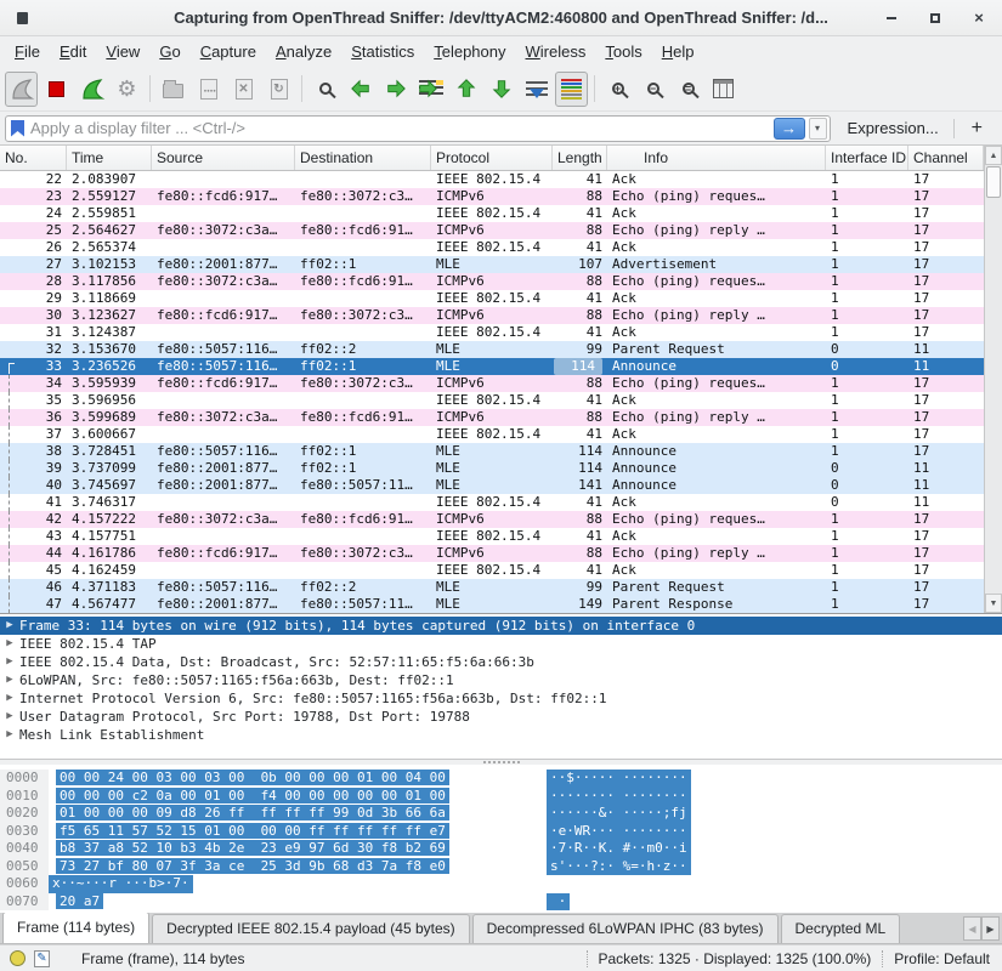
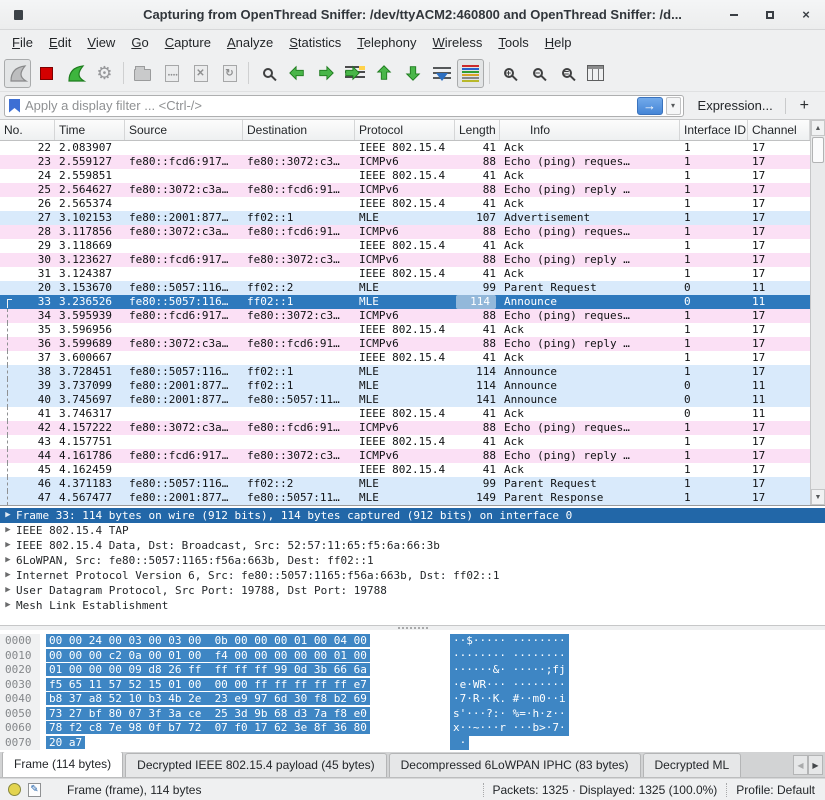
  Capturing from OpenThread Sniffer: /dev/ttyACM2:460800 and OpenThread Sniffer: /d...
  ×
  File
  Edit
  View
  Go
  Capture
  Analyze
  Statistics
  Telephony
  Wireless
  Tools
  Help
  ⚙
  ᠁
  ✕
  ↻
  +
  −
  =
  Apply a display filter ... <Ctrl-/>
  →
  ▾
  Expression...
  +
  No.
  Time
  Source
  Destination
  Protocol
  Length
  Info
  Interface ID
  Channel
  22
  2.083907
  IEEE 802.15.4
  41
  Ack
  1
  17
  23
  2.559127
  fe80::fcd6:917…
  fe80::3072:c3…
  ICMPv6
  88
  Echo (ping) reques…
  1
  17
  24
  2.559851
  IEEE 802.15.4
  41
  Ack
  1
  17
  25
  2.564627
  fe80::3072:c3a…
  fe80::fcd6:91…
  ICMPv6
  88
  Echo (ping) reply …
  1
  17
  26
  2.565374
  IEEE 802.15.4
  41
  Ack
  1
  17
  27
  3.102153
  fe80::2001:877…
  ff02::1
  MLE
  107
  Advertisement
  1
  17
  28
  3.117856
  fe80::3072:c3a…
  fe80::fcd6:91…
  ICMPv6
  88
  Echo (ping) reques…
  1
  17
  29
  3.118669
  IEEE 802.15.4
  41
  Ack
  1
  17
  30
  3.123627
  fe80::fcd6:917…
  fe80::3072:c3…
  ICMPv6
  88
  Echo (ping) reply …
  1
  17
  31
  3.124387
  IEEE 802.15.4
  41
  Ack
  1
  17
- 32
+ 20
  3.153670
  fe80::5057:116…
  ff02::2
  MLE
  99
  Parent Request
  0
  11
  33
  3.236526
  fe80::5057:116…
  ff02::1
  MLE
  114
  Announce
  0
  11
  34
  3.595939
  fe80::fcd6:917…
  fe80::3072:c3…
  ICMPv6
  88
  Echo (ping) reques…
  1
  17
  35
  3.596956
  IEEE 802.15.4
  41
  Ack
  1
  17
  36
  3.599689
  fe80::3072:c3a…
  fe80::fcd6:91…
  ICMPv6
  88
  Echo (ping) reply …
  1
  17
  37
  3.600667
  IEEE 802.15.4
  41
  Ack
  1
  17
  38
  3.728451
  fe80::5057:116…
  ff02::1
  MLE
  114
  Announce
  1
  17
  39
  3.737099
  fe80::2001:877…
  ff02::1
  MLE
  114
  Announce
  0
  11
  40
  3.745697
  fe80::2001:877…
  fe80::5057:11…
  MLE
  141
  Announce
  0
  11
  41
  3.746317
  IEEE 802.15.4
  41
  Ack
  0
  11
  42
  4.157222
  fe80::3072:c3a…
  fe80::fcd6:91…
  ICMPv6
  88
  Echo (ping) reques…
  1
  17
  43
  4.157751
  IEEE 802.15.4
  41
  Ack
  1
  17
  44
  4.161786
  fe80::fcd6:917…
  fe80::3072:c3…
  ICMPv6
  88
  Echo (ping) reply …
  1
  17
  45
  4.162459
  IEEE 802.15.4
  41
  Ack
  1
  17
  46
  4.371183
  fe80::5057:116…
  ff02::2
  MLE
  99
  Parent Request
  1
  17
  47
  4.567477
  fe80::2001:877…
  fe80::5057:11…
  MLE
  149
  Parent Response
  1
  17
  ▶
  Frame 33: 114 bytes on wire (912 bits), 114 bytes captured (912 bits) on interface 0
  ▶
  IEEE 802.15.4 TAP
  ▶
  IEEE 802.15.4 Data, Dst: Broadcast, Src: 52:57:11:65:f5:6a:66:3b
  ▶
  6LoWPAN, Src: fe80::5057:1165:f56a:663b, Dest: ff02::1
  ▶
  Internet Protocol Version 6, Src: fe80::5057:1165:f56a:663b, Dst: ff02::1
  ▶
  User Datagram Protocol, Src Port: 19788, Dst Port: 19788
  ▶
  Mesh Link Establishment
  0000
  00 00 24 00 03 00 03 00 0b 00 00 00 01 00 04 00
  ··$····· ········
  0010
  00 00 00 c2 0a 00 01 00 f4 00 00 00 00 00 01 00
  ········ ········
  0020
  01 00 00 00 09 d8 26 ff ff ff ff 99 0d 3b 66 6a
  ······&· ·····;fj
  0030
  f5 65 11 57 52 15 01 00 00 00 ff ff ff ff ff e7
  ·e·WR··· ········
  0040
  b8 37 a8 52 10 b3 4b 2e 23 e9 97 6d 30 f8 b2 69
  ·7·R··K. #··m0··i
  0050
  73 27 bf 80 07 3f 3a ce 25 3d 9b 68 d3 7a f8 e0
  s'···?:· %=·h·z··
  0060
+ 78 f2 c8 7e 98 0f b7 72 07 f0 17 62 3e 8f 36 80
  x··~···r ···b>·7·
  0070
  20 a7
  ·
  Frame (114 bytes)
  Decrypted IEEE 802.15.4 payload (45 bytes)
  Decompressed 6LoWPAN IPHC (83 bytes)
  Decrypted ML
  ◀
  ▶
  ✎
  Frame (frame), 114 bytes
  Packets: 1325 · Displayed: 1325 (100.0%)
  Profile: Default
